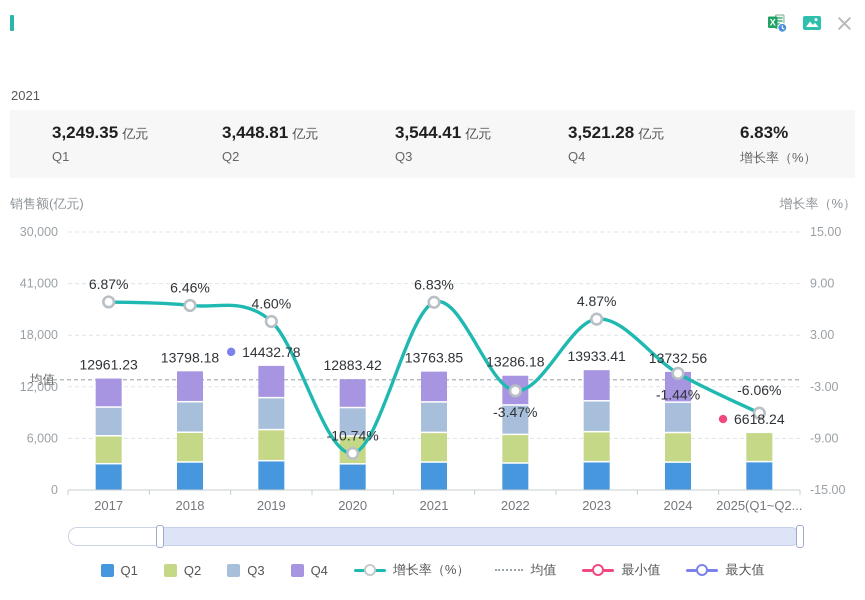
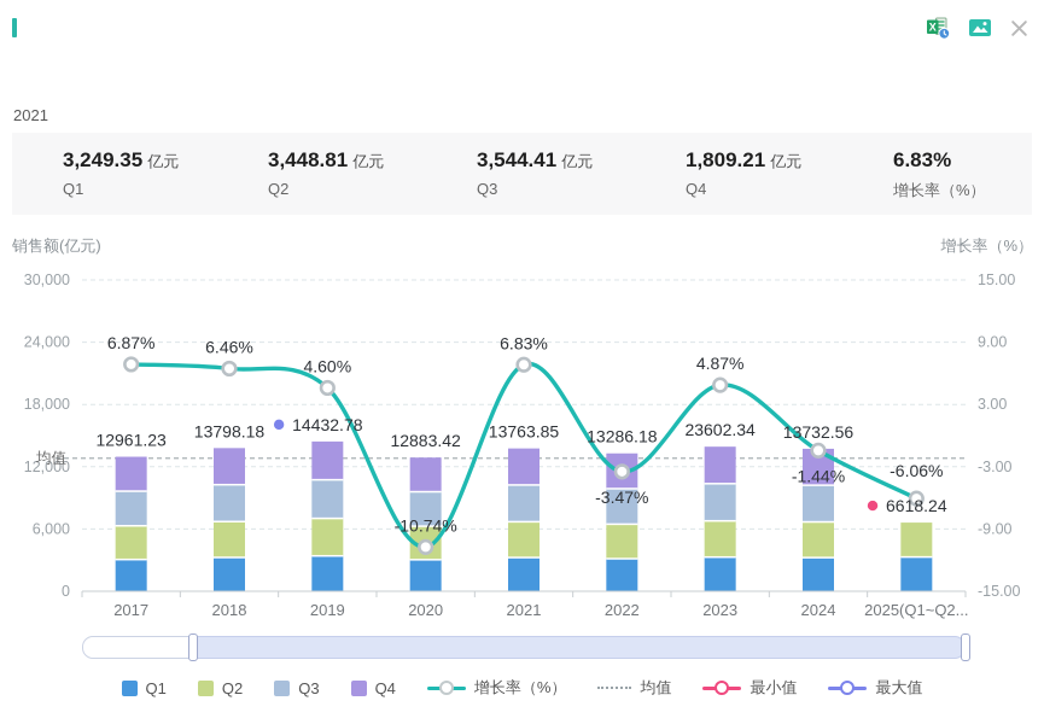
  X
  2021
  3,249.35 亿元
  Q1
  3,448.81 亿元
  Q2
  3,544.41 亿元
  Q3
- 3,521.28 亿元
+ 1,809.21 亿元
  Q4
  6.83%
  增长率（%）
  30,000
  15.00
- 41,000
+ 24,000
  9.00
  18,000
  3.00
  12,000
  -3.00
  6,000
  -9.00
  0
  -15.00
  销售额(亿元)
  增长率（%）
  均值
  2017
  2018
  2019
  2020
  2021
  2022
  2023
  2024
  2025(Q1~Q2...
  6.87%
  6.46%
  4.60%
  -10.74%
  6.83%
  -3.47%
  4.87%
  -1.44%
  -6.06%
  12961.23
  13798.18
  14432.78
  12883.42
  13763.85
  13286.18
- 13933.41
+ 23602.34
  13732.56
  6618.24
  Q1
  Q2
  Q3
  Q4
  增长率（%）
  均值
  最小值
  最大值
